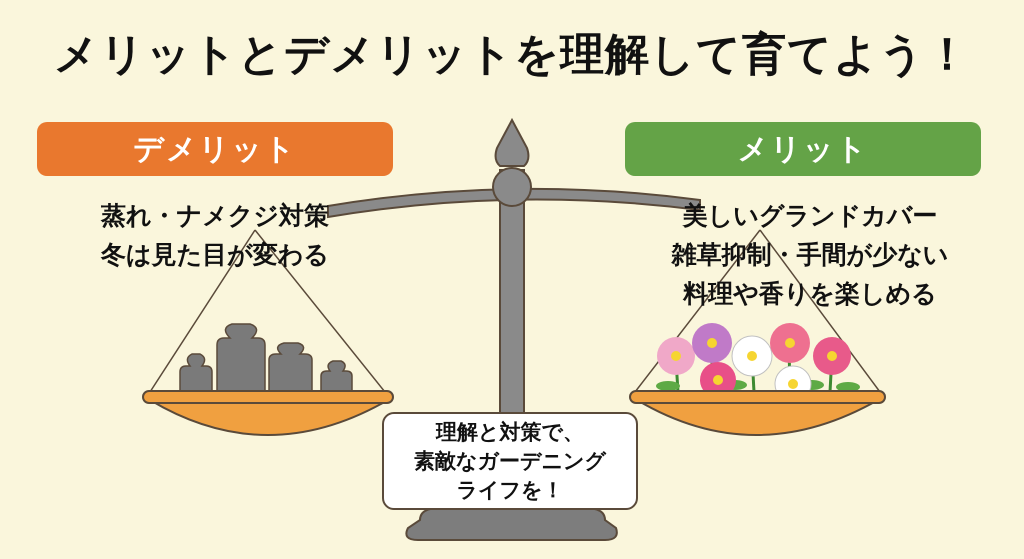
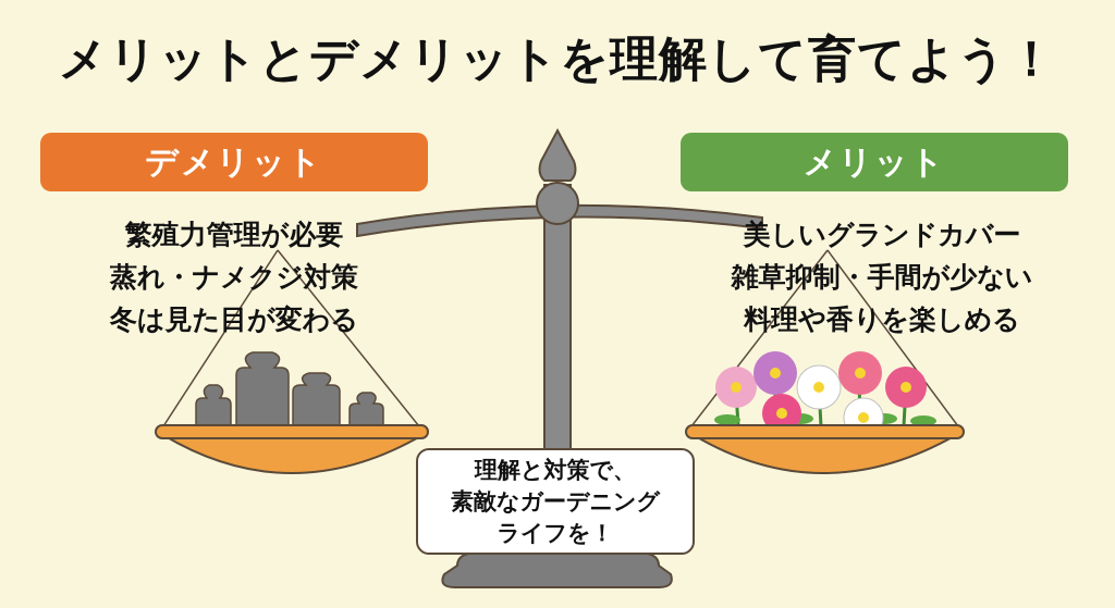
  メリットとデメリットを理解して育てよう！
  デメリット
  メリット
+ 繁殖力管理が必要
  蒸れ・ナメクジ対策
  冬は見た目が変わる
  美しいグランドカバー
  雑草抑制・手間が少ない
  料理や香りを楽しめる
  理解と対策で、
  素敵なガーデニング
  ライフを！
